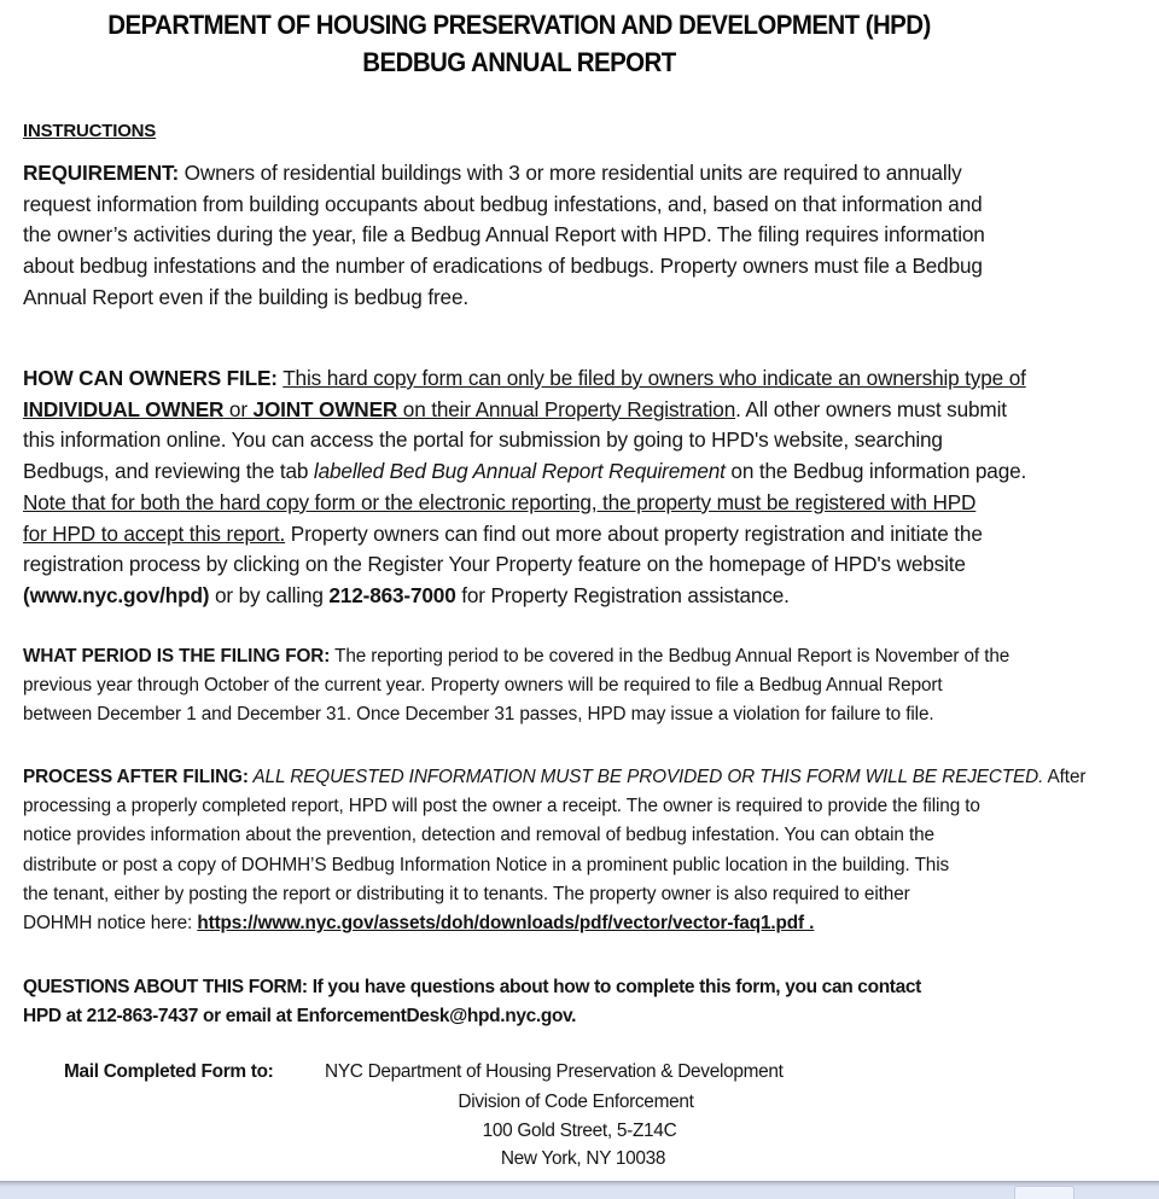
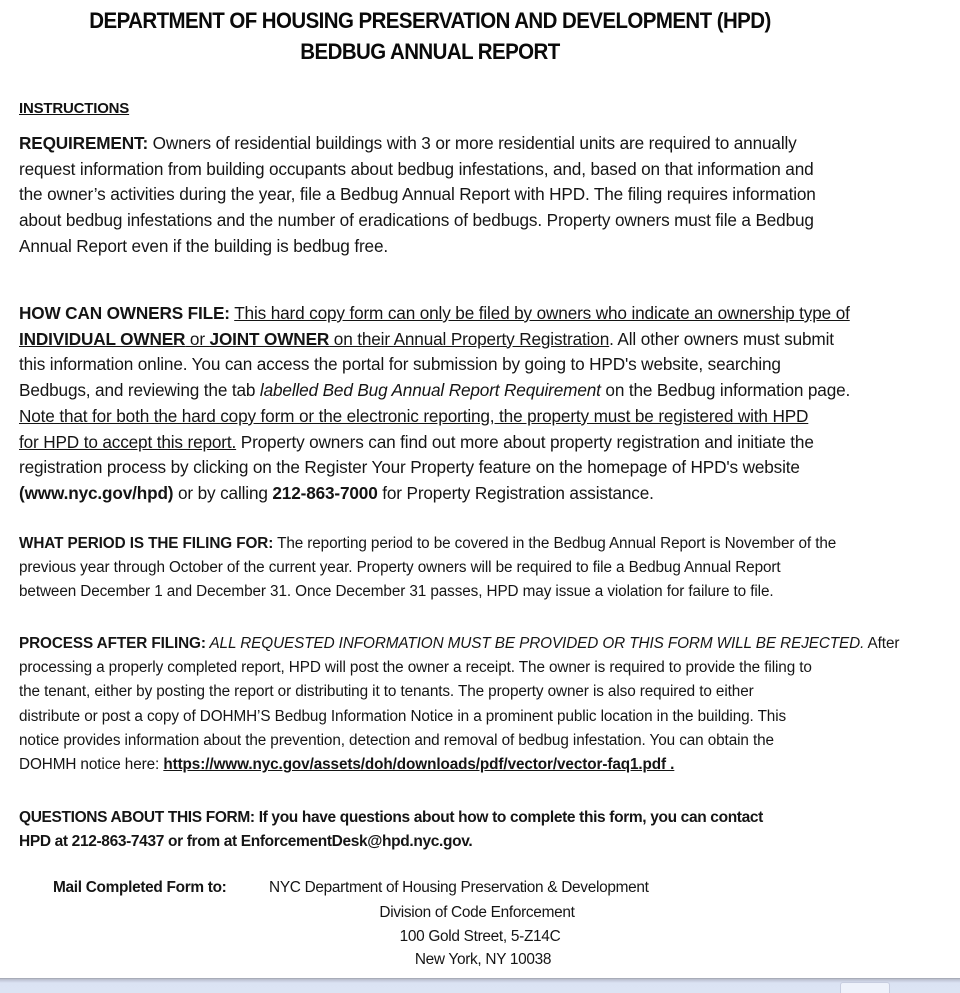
  DEPARTMENT OF HOUSING PRESERVATION AND DEVELOPMENT (HPD)
  BEDBUG ANNUAL REPORT
  INSTRUCTIONS
  REQUIREMENT: Owners of residential buildings with 3 or more residential units are required to annually
  request information from building occupants about bedbug infestations, and, based on that information and
  the owner’s activities during the year, file a Bedbug Annual Report with HPD. The filing requires information
  about bedbug infestations and the number of eradications of bedbugs. Property owners must file a Bedbug
  Annual Report even if the building is bedbug free.
  HOW CAN OWNERS FILE: This hard copy form can only be filed by owners who indicate an ownership type of
  INDIVIDUAL OWNER or JOINT OWNER on their Annual Property Registration. All other owners must submit
  this information online. You can access the portal for submission by going to HPD's website, searching
  Bedbugs, and reviewing the tab labelled Bed Bug Annual Report Requirement on the Bedbug information page.
  Note that for both the hard copy form or the electronic reporting, the property must be registered with HPD
  for HPD to accept this report. Property owners can find out more about property registration and initiate the
  registration process by clicking on the Register Your Property feature on the homepage of HPD's website
  (www.nyc.gov/hpd) or by calling 212-863-7000 for Property Registration assistance.
  WHAT PERIOD IS THE FILING FOR: The reporting period to be covered in the Bedbug Annual Report is November of the
  previous year through October of the current year. Property owners will be required to file a Bedbug Annual Report
  between December 1 and December 31. Once December 31 passes, HPD may issue a violation for failure to file.
  PROCESS AFTER FILING: ALL REQUESTED INFORMATION MUST BE PROVIDED OR THIS FORM WILL BE REJECTED. After
  processing a properly completed report, HPD will post the owner a receipt. The owner is required to provide the filing to
- notice provides information about the prevention, detection and removal of bedbug infestation. You can obtain the
+ the tenant, either by posting the report or distributing it to tenants. The property owner is also required to either
  distribute or post a copy of DOHMH’S Bedbug Information Notice in a prominent public location in the building. This
- the tenant, either by posting the report or distributing it to tenants. The property owner is also required to either
+ notice provides information about the prevention, detection and removal of bedbug infestation. You can obtain the
  DOHMH notice here: https://www.nyc.gov/assets/doh/downloads/pdf/vector/vector-faq1.pdf .
  QUESTIONS ABOUT THIS FORM: If you have questions about how to complete this form, you can contact
- HPD at 212-863-7437 or email at EnforcementDesk@hpd.nyc.gov.
+ HPD at 212-863-7437 or from at EnforcementDesk@hpd.nyc.gov.
  Mail Completed Form to:
  NYC Department of Housing Preservation & Development
  Division of Code Enforcement
  100 Gold Street, 5-Z14C
  New York, NY 10038
